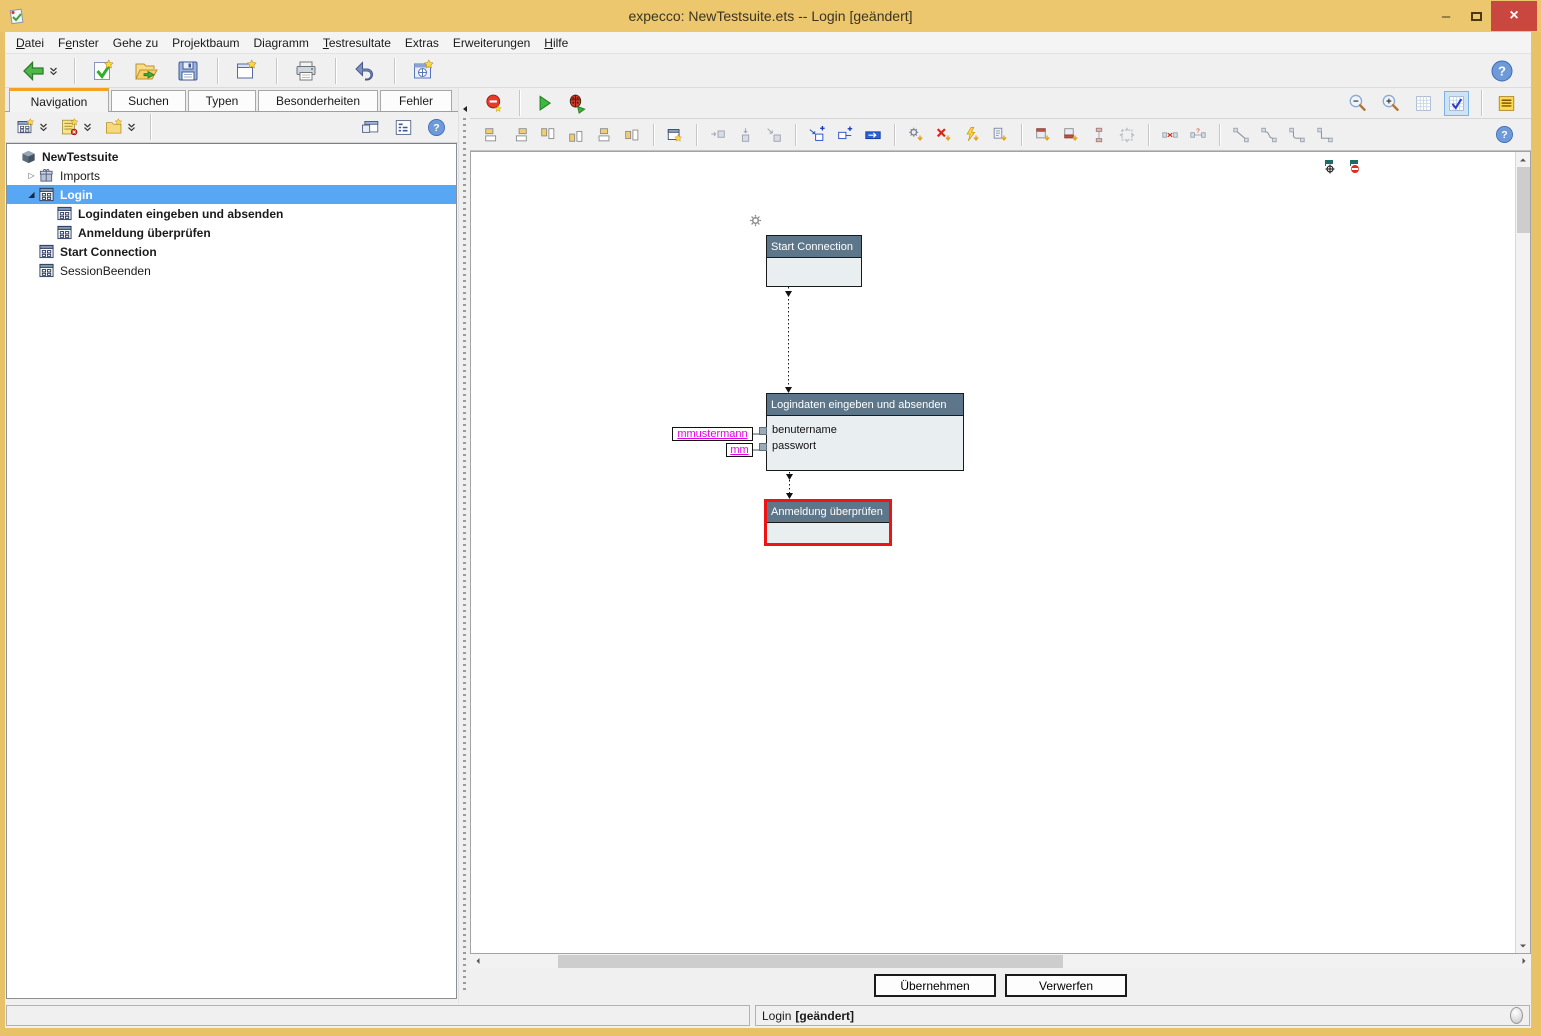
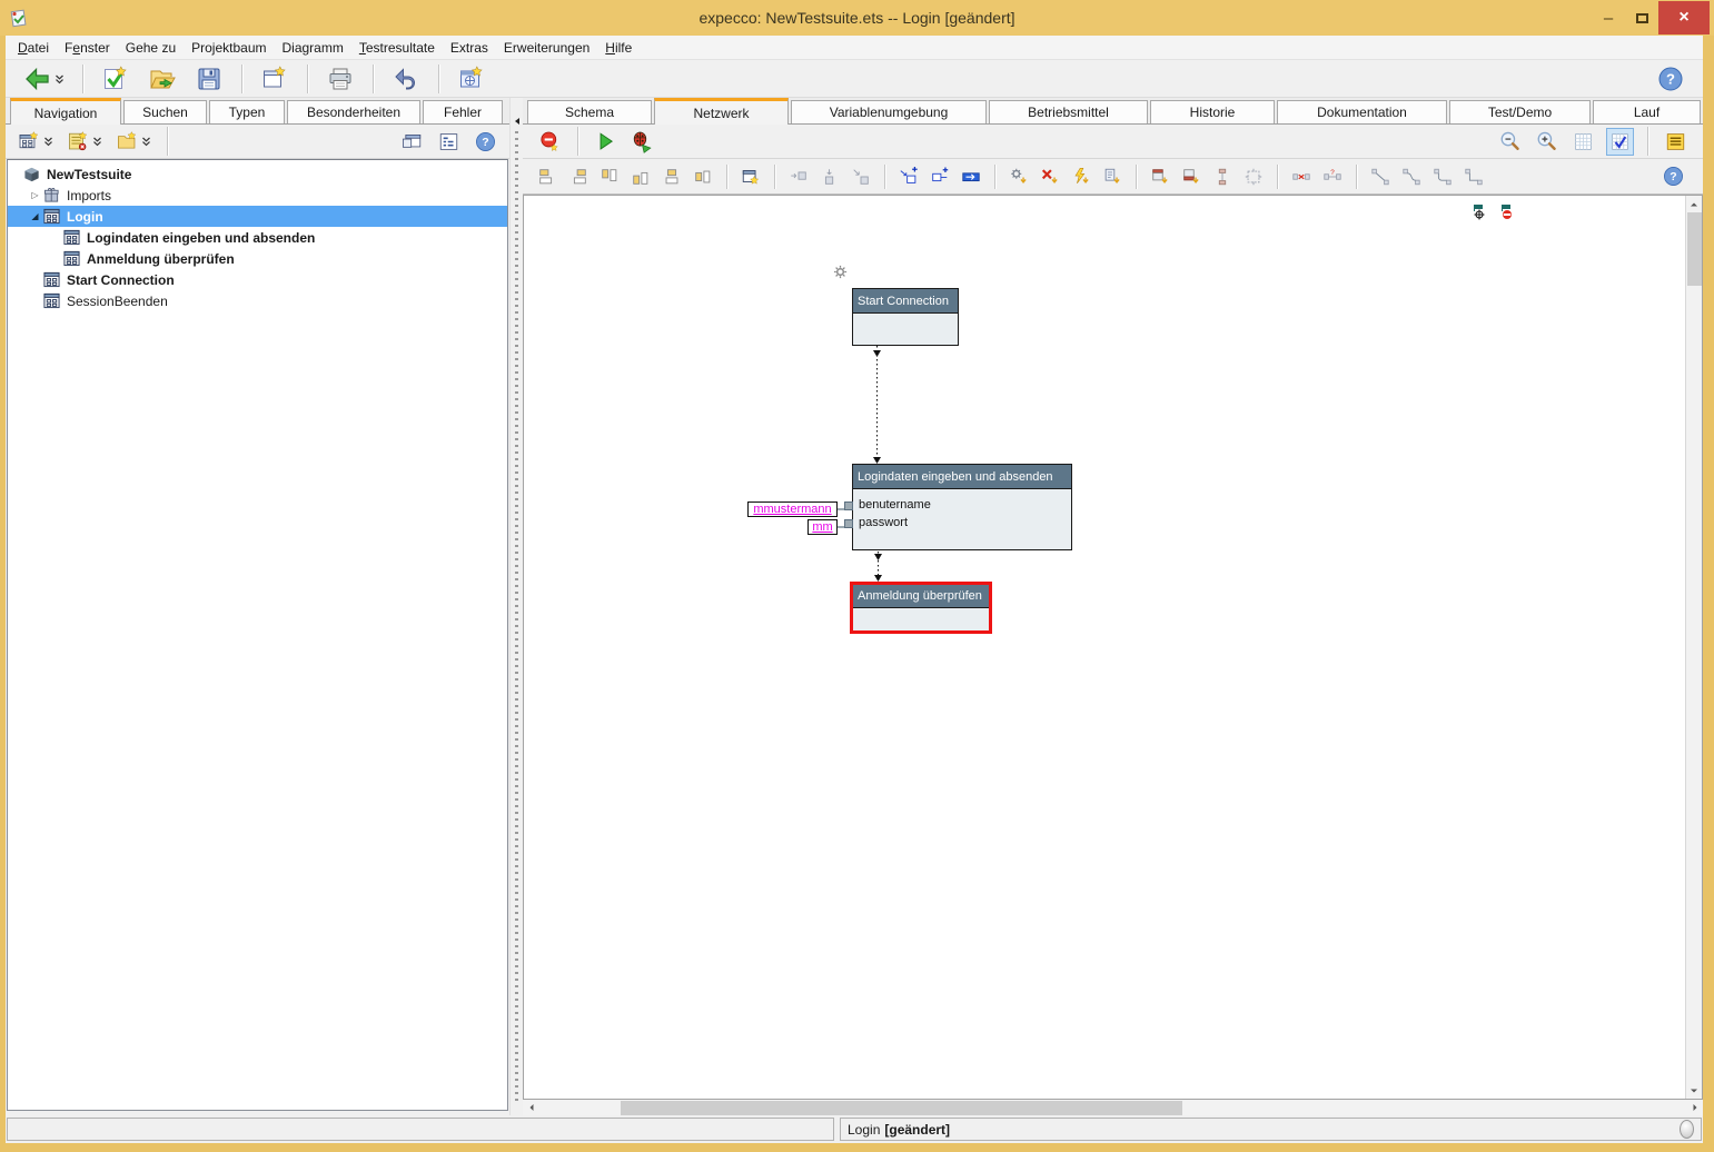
  expecco: NewTestsuite.ets -- Login [geändert]
  –
  ×
  Datei
  Fenster
  Gehe zu
  Projektbaum
  Diagramm
  Testresultate
  Extras
  Erweiterungen
  Hilfe
  ?
  Navigation
  Suchen
  Typen
  Besonderheiten
  Fehler
  ?
  NewTestsuite
  ▷
  Imports
  ◢
  Login
  Logindaten eingeben und absenden
  Anmeldung überprüfen
  Start Connection
  SessionBeenden
+ Schema
+ Netzwerk
+ Variablenumgebung
+ Betriebsmittel
+ Historie
+ Dokumentation
+ Test/Demo
+ Lauf
  ?
  Start Connection
  Logindaten eingeben und absenden
  benutername
  passwort
  mmustermann
  mm
  Anmeldung überprüfen
- Übernehmen
- Verwerfen
  Login
  [geändert]
